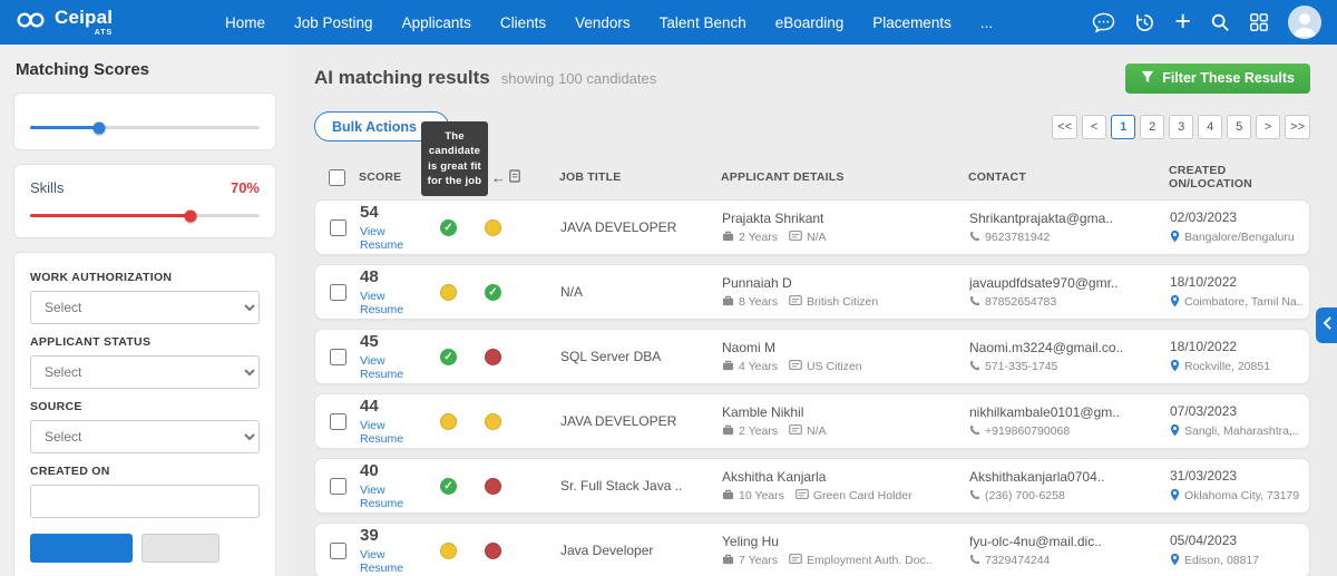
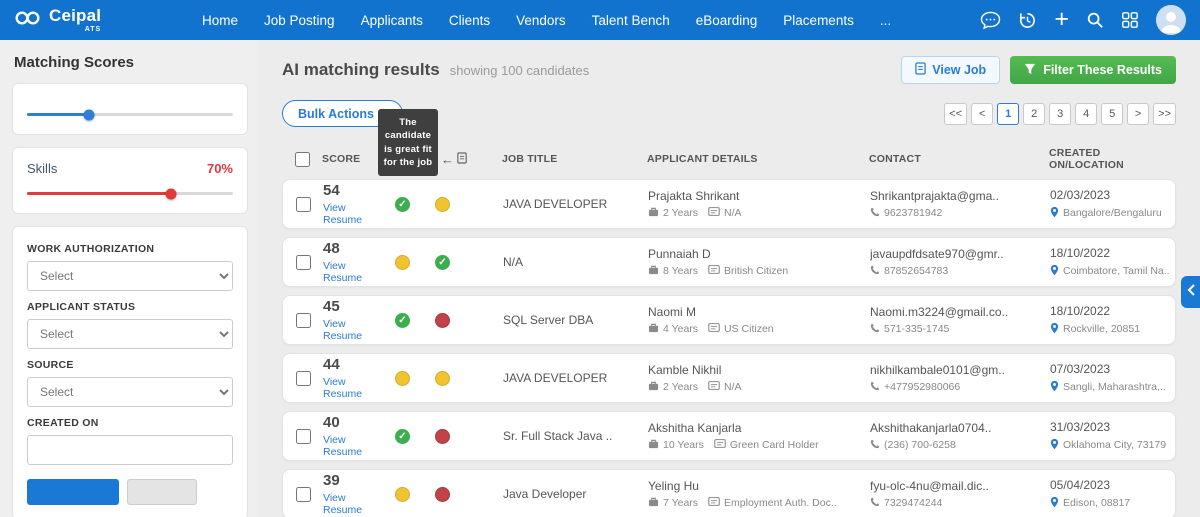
  Ceipal
  Home
  Job Posting
  Applicants
  Clients
  Vendors
  Talent Bench
  eBoarding
  Placements
  ...
  +
  Matching Scores
  Skills
  70%
  WORK AUTHORIZATION
  Select
  APPLICANT STATUS
  Select
  SOURCE
  Select
  CREATED ON
  AI matching results
  showing 100 candidates
+ View Job
  Filter These Results
  Bulk Actions
  <<
  <
  1
  2
  3
  4
  5
  >
  >>
  SCORE
  ←
  JOB TITLE
  APPLICANT DETAILS
  CONTACT
  CREATED ON/LOCATION
  The candidate is great fit for the job
  54
  View Resume
  ✓
  JAVA DEVELOPER
  Prajakta Shrikant
  2 Years
  N/A
  Shrikantprajakta@gma..
  9623781942
  02/03/2023
  Bangalore/Bengaluru
  48
  View Resume
  ✓
  N/A
  Punnaiah D
  8 Years
  British Citizen
  javaupdfdsate970@gmr..
  87852654783
  18/10/2022
  Coimbatore, Tamil Na..
  45
  View Resume
  ✓
  SQL Server DBA
  Naomi M
  4 Years
  US Citizen
  Naomi.m3224@gmail.co..
  571-335-1745
  18/10/2022
  Rockville, 20851
  44
  View Resume
  JAVA DEVELOPER
  Kamble Nikhil
  2 Years
  N/A
  nikhilkambale0101@gm..
- +919860790068
+ +477952980066
  07/03/2023
  Sangli, Maharashtra,..
  40
  View Resume
  ✓
  Sr. Full Stack Java ..
  Akshitha Kanjarla
  10 Years
  Green Card Holder
  Akshithakanjarla0704..
  (236) 700-6258
  31/03/2023
  Oklahoma City, 73179
  39
  View Resume
  Java Developer
  Yeling Hu
  7 Years
  Employment Auth. Doc..
  fyu-olc-4nu@mail.dic..
  7329474244
  05/04/2023
  Edison, 08817
